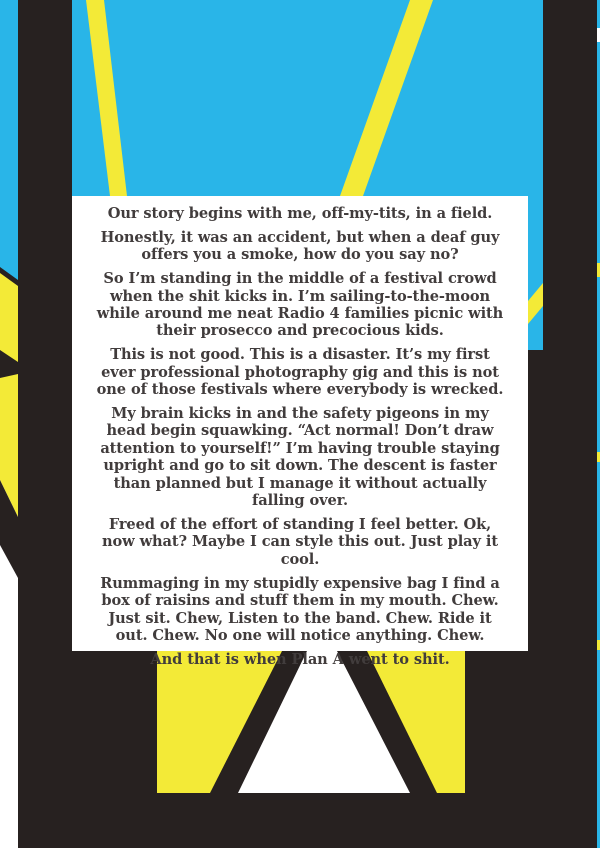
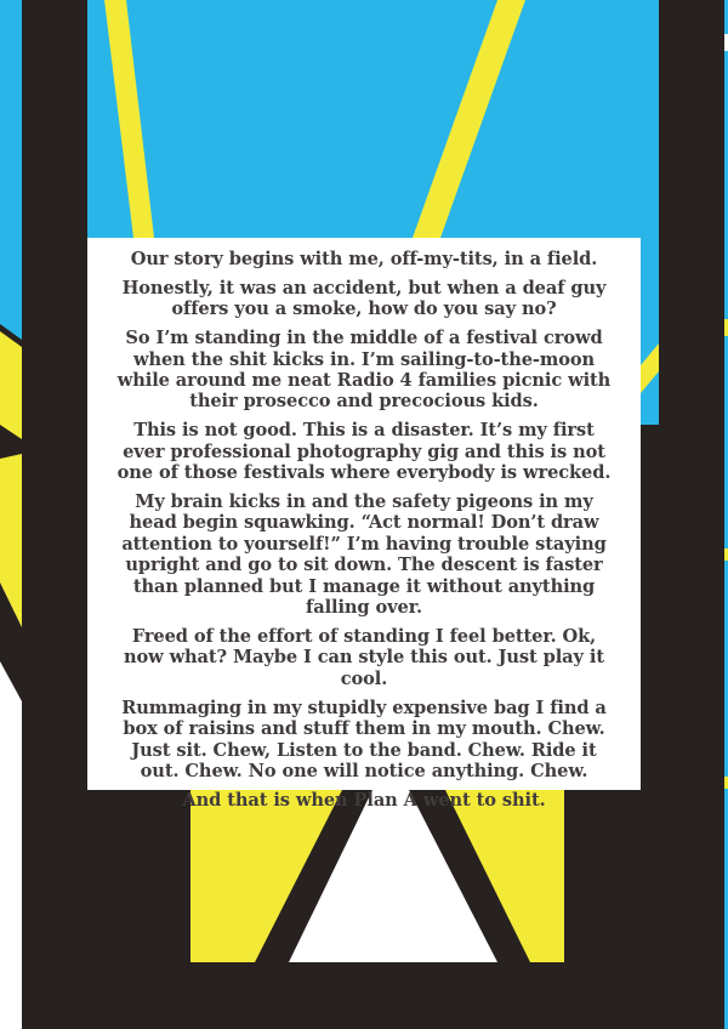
  Our story begins with me, off-my-tits, in a field.
  Honestly, it was an accident, but when a deaf guy offers you a smoke, how do you say no?
  So I’m standing in the middle of a festival crowd when the shit kicks in. I’m sailing-to-the-moon while around me neat Radio 4 families picnic with their prosecco and precocious kids.
  This is not good. This is a disaster. It’s my first ever professional photography gig and this is not one of those festivals where everybody is wrecked.
- My brain kicks in and the safety pigeons in my head begin squawking. “Act normal! Don’t draw attention to yourself!” I’m having trouble staying upright and go to sit down. The descent is faster than planned but I manage it without actually falling over.
+ My brain kicks in and the safety pigeons in my head begin squawking. “Act normal! Don’t draw attention to yourself!” I’m having trouble staying upright and go to sit down. The descent is faster than planned but I manage it without anything falling over.
  Freed of the effort of standing I feel better. Ok, now what? Maybe I can style this out. Just play it cool.
  Rummaging in my stupidly expensive bag I find a box of raisins and stuff them in my mouth. Chew. Just sit. Chew, Listen to the band. Chew. Ride it out. Chew. No one will notice anything. Chew.
  And that is when Plan A went to shit.
